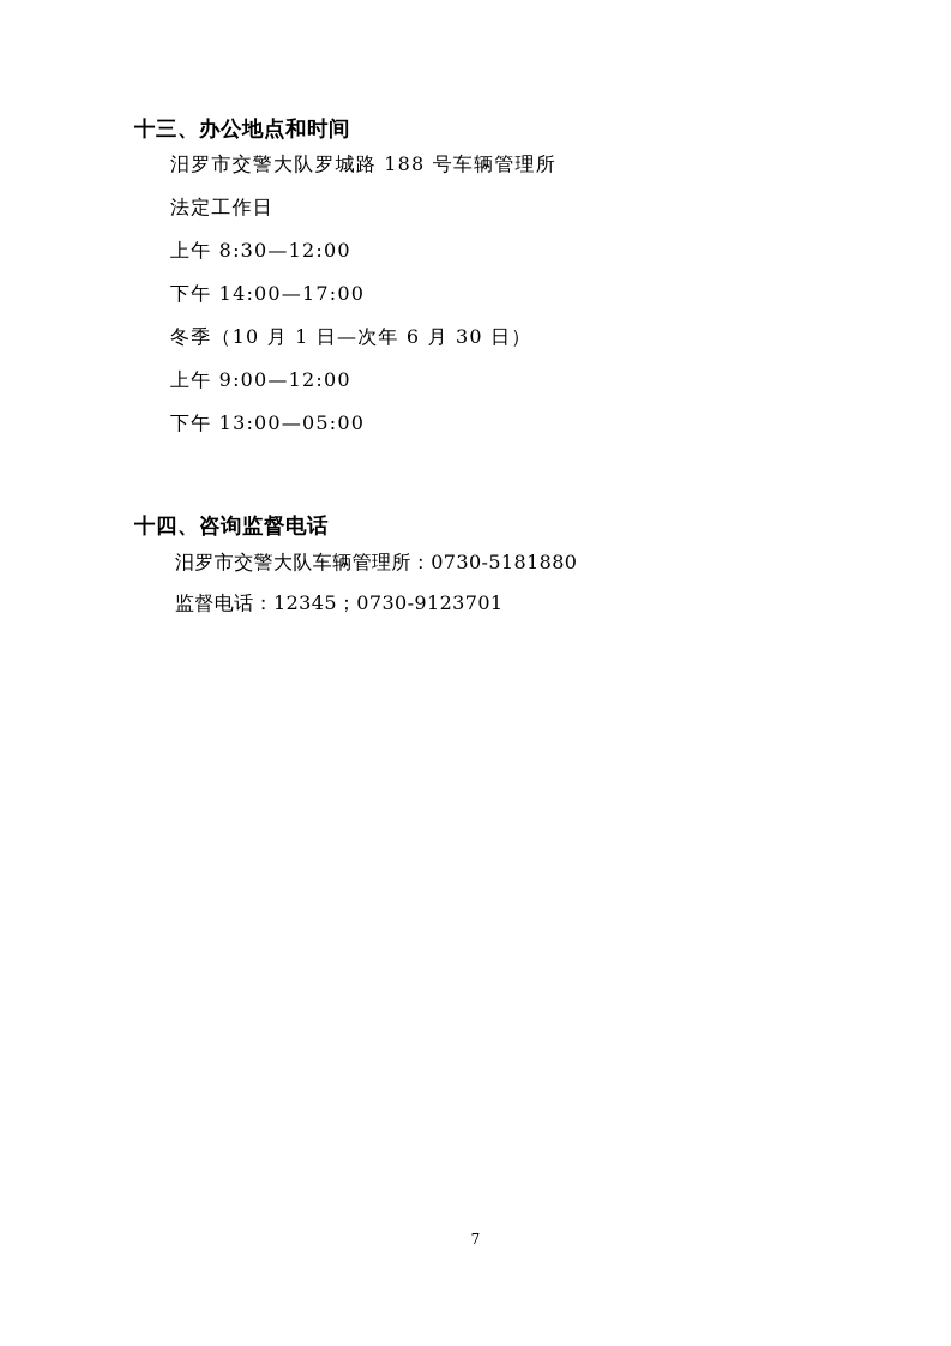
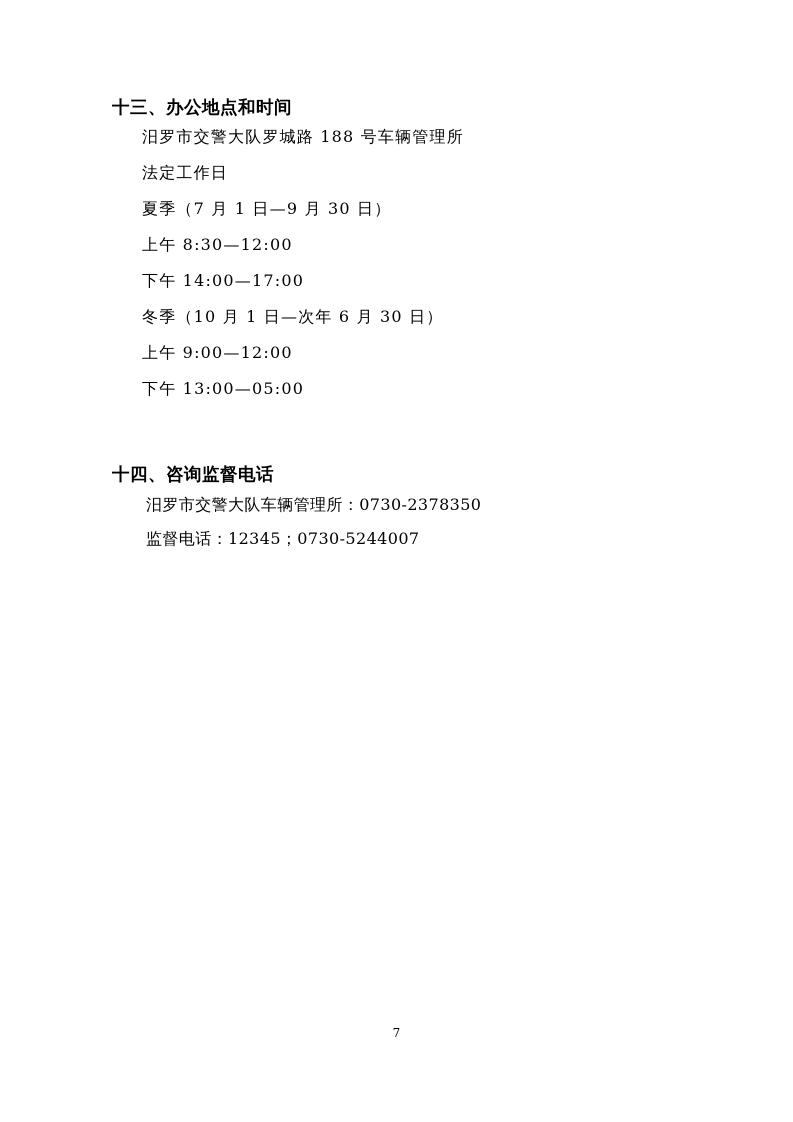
  十三、办公地点和时间
  汨罗市交警大队罗城路 188 号车辆管理所
  法定工作日
+ 夏季（7 月 1 日—9 月 30 日）
  上午 8:30—12:00
  下午 14:00—17:00
  冬季（10 月 1 日—次年 6 月 30 日）
  上午 9:00—12:00
  下午 13:00—05:00
  十四、咨询监督电话
- 汨罗市交警大队车辆管理所：0730-5181880
+ 汨罗市交警大队车辆管理所：0730-2378350
- 监督电话：12345；0730-9123701
+ 监督电话：12345；0730-5244007
  7
